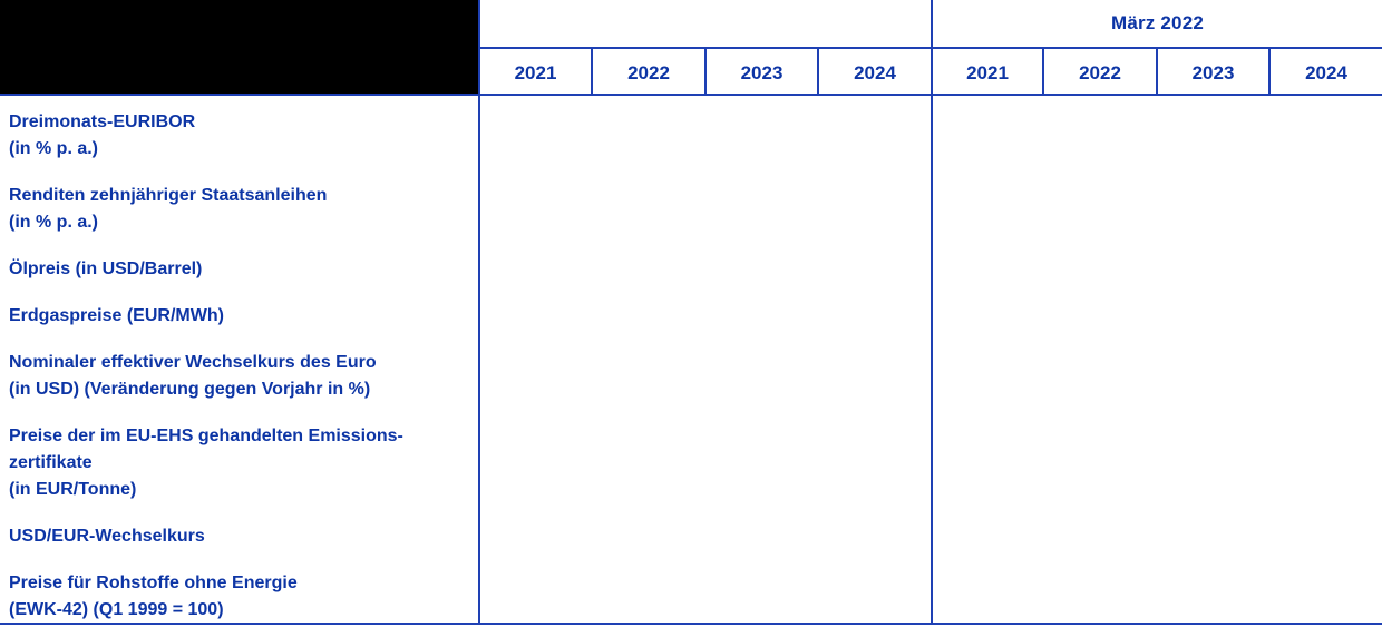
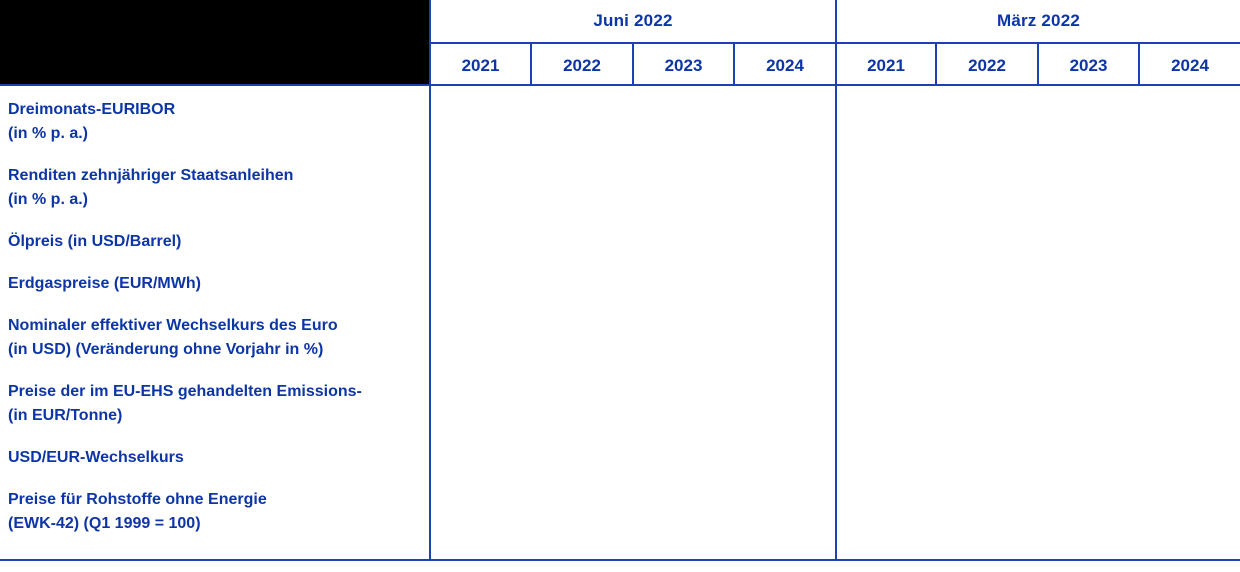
+ Juni 2022
  März 2022
  2021
  2022
  2023
  2024
  2021
  2022
  2023
  2024
  Dreimonats-EURIBOR
  (in % p. a.)
  Renditen zehnjähriger Staatsanleihen
  (in % p. a.)
  Ölpreis (in USD/Barrel)
  Erdgaspreise (EUR/MWh)
  Nominaler effektiver Wechselkurs des Euro
- (in USD) (Veränderung gegen Vorjahr in %)
+ (in USD) (Veränderung ohne Vorjahr in %)
  Preise der im EU-EHS gehandelten Emissions-
- zertifikate
  (in EUR/Tonne)
  USD/EUR-Wechselkurs
  Preise für Rohstoffe ohne Energie
  (EWK-42) (Q1 1999 = 100)
